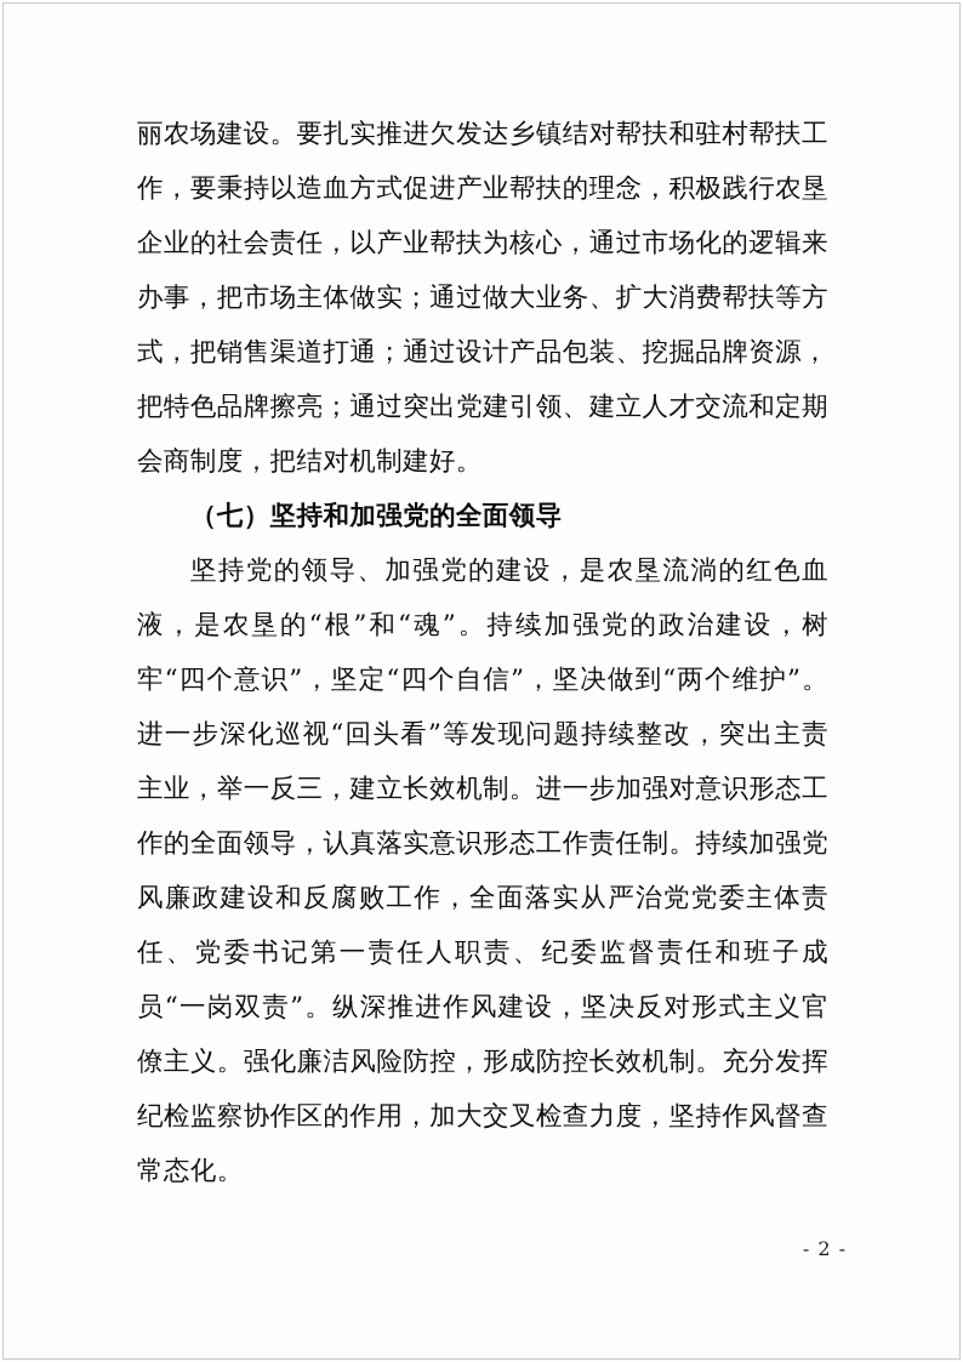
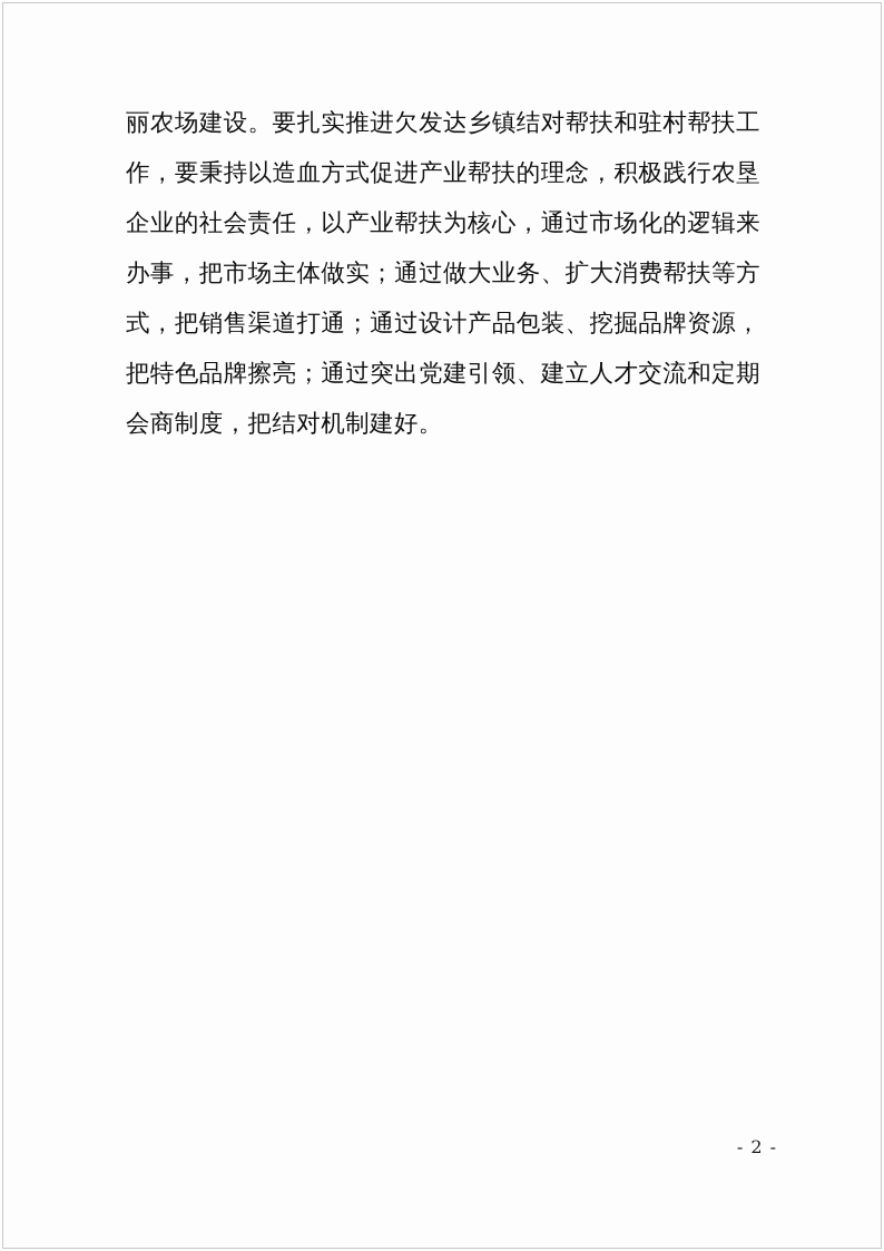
  丽农场建设。要扎实推进欠发达乡镇结对帮扶和驻村帮扶工作，要秉持以造血方式促进产业帮扶的理念，积极践行农垦企业的社会责任，以产业帮扶为核心，通过市场化的逻辑来办事，把市场主体做实；通过做大业务、扩大消费帮扶等方式，把销售渠道打通；通过设计产品包装、挖掘品牌资源，把特色品牌擦亮；通过突出党建引领、建立人才交流和定期会商制度，把结对机制建好。
- （七）坚持和加强党的全面领导
- 坚持党的领导、加强党的建设，是农垦流淌的红色血液，是农垦的“根”和“魂”。持续加强党的政治建设，树牢“四个意识”，坚定“四个自信”，坚决做到“两个维护”。进一步深化巡视“回头看”等发现问题持续整改，突出主责主业，举一反三，建立长效机制。进一步加强对意识形态工作的全面领导，认真落实意识形态工作责任制。持续加强党风廉政建设和反腐败工作，全面落实从严治党党委主体责任、党委书记第一责任人职责、纪委监督责任和班子成员“一岗双责”。纵深推进作风建设，坚决反对形式主义官僚主义。强化廉洁风险防控，形成防控长效机制。充分发挥纪检监察协作区的作用，加大交叉检查力度，坚持作风督查常态化。
  - 2 -
